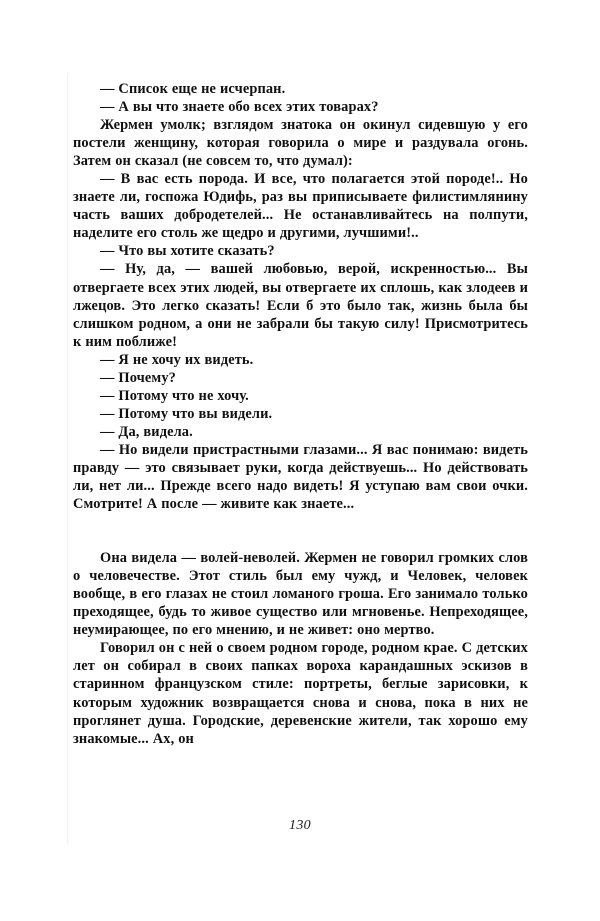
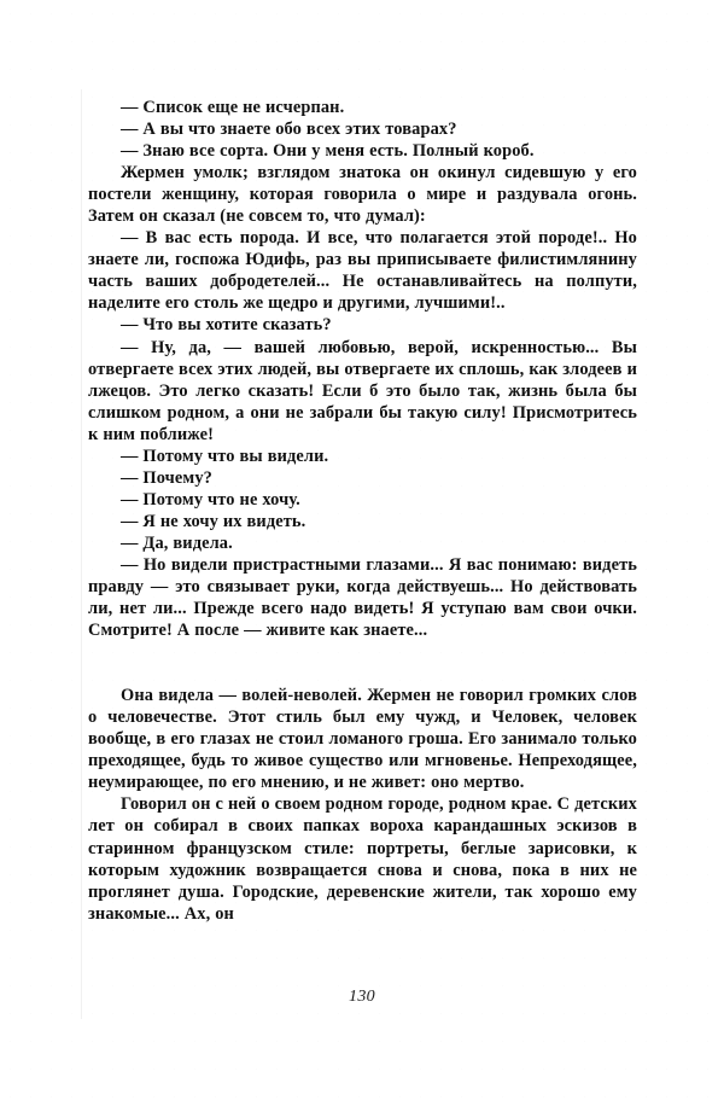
  — Список еще не исчерпан.
  — А вы что знаете обо всех этих товарах?
+ — Знаю все сорта. Они у меня есть. Полный короб.
  Жермен умолк; взглядом знатока он окинул сидевшую у его постели женщину, которая говорила о мире и раздувала огонь. Затем он сказал (не совсем то, что думал):
  — В вас есть порода. И все, что полагается этой породе!.. Но знаете ли, госпожа Юдифь, раз вы приписываете филистимлянину часть ваших добродетелей... Не останавливайтесь на полпути, наделите его столь же щедро и другими, лучшими!..
  — Что вы хотите сказать?
  — Ну, да, — вашей любовью, верой, искренностью... Вы отвергаете всех этих людей, вы отвергаете их сплошь, как злодеев и лжецов. Это легко сказать! Если б это было так, жизнь была бы слишком родном, а они не забрали бы такую силу! Присмотритесь к ним поближе!
- — Я не хочу их видеть.
+ — Потому что вы видели.
  — Почему?
  — Потому что не хочу.
- — Потому что вы видели.
+ — Я не хочу их видеть.
  — Да, видела.
  — Но видели пристрастными глазами... Я вас понимаю: видеть правду — это связывает руки, когда действуешь... Но действовать ли, нет ли... Прежде всего надо видеть! Я уступаю вам свои очки. Смотрите! А после — живите как знаете...
  Она видела — волей-неволей. Жермен не говорил громких слов о человечестве. Этот стиль был ему чужд, и Человек, человек вообще, в его глазах не стоил ломаного гроша. Его занимало только преходящее, будь то живое существо или мгновенье. Непреходящее, неумирающее, по его мнению, и не живет: оно мертво.
  Говорил он с ней о своем родном городе, родном крае. С детских лет он собирал в своих папках вороха карандашных эскизов в старинном французском стиле: портреты, беглые зарисовки, к которым художник возвращается снова и снова, пока в них не проглянет душа. Городские, деревенские жители, так хорошо ему знакомые... Ах, он
  130
